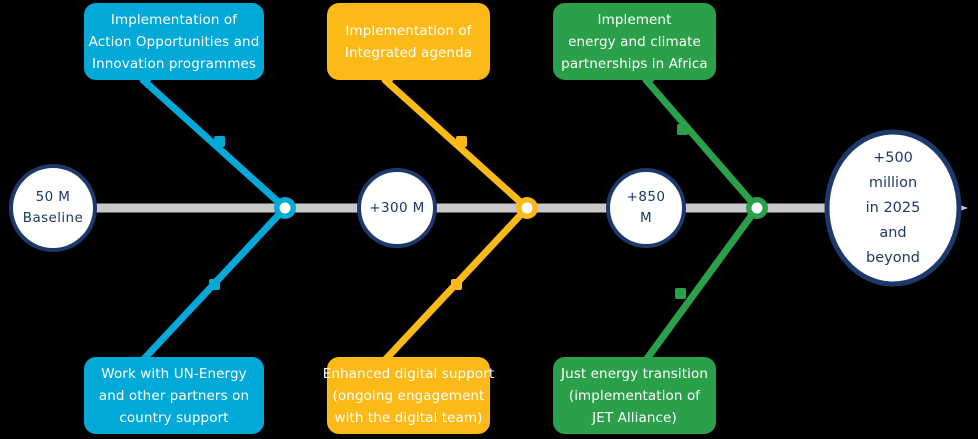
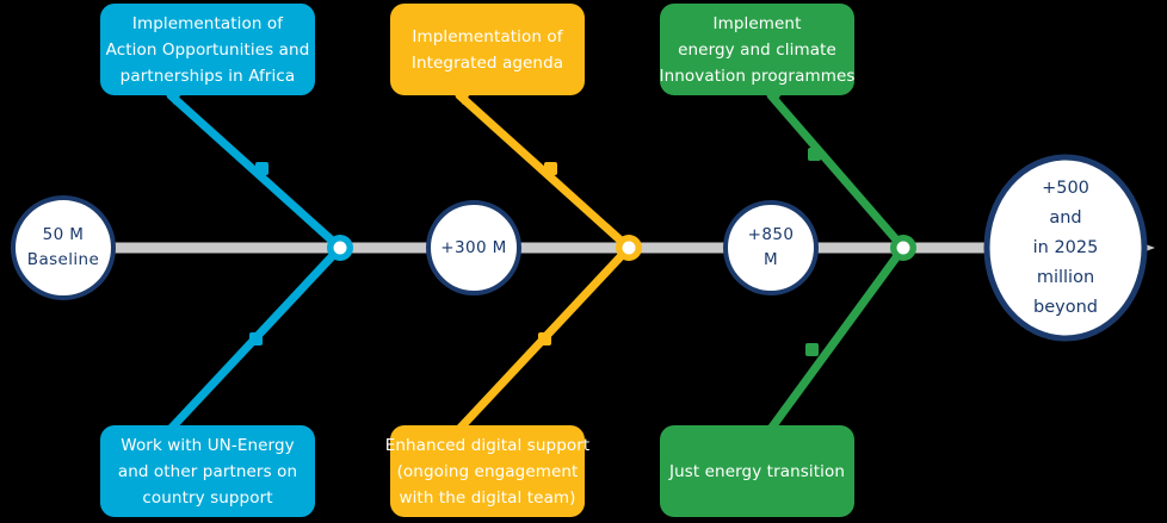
  Implementation of
  Action Opportunities and
- Innovation programmes
+ partnerships in Africa
  Implementation of
  Integrated agenda
  Implement
  energy and climate
- partnerships in Africa
+ Innovation programmes
  Work with UN-Energy
  and other partners on
  country support
  Enhanced digital support
  (ongoing engagement
  with the digital team)
  Just energy transition
- (implementation of
- JET Alliance)
  50 M
  Baseline
  +300 M
  +850
  M
  +500
- million
+ and
  in 2025
- and
+ million
  beyond
